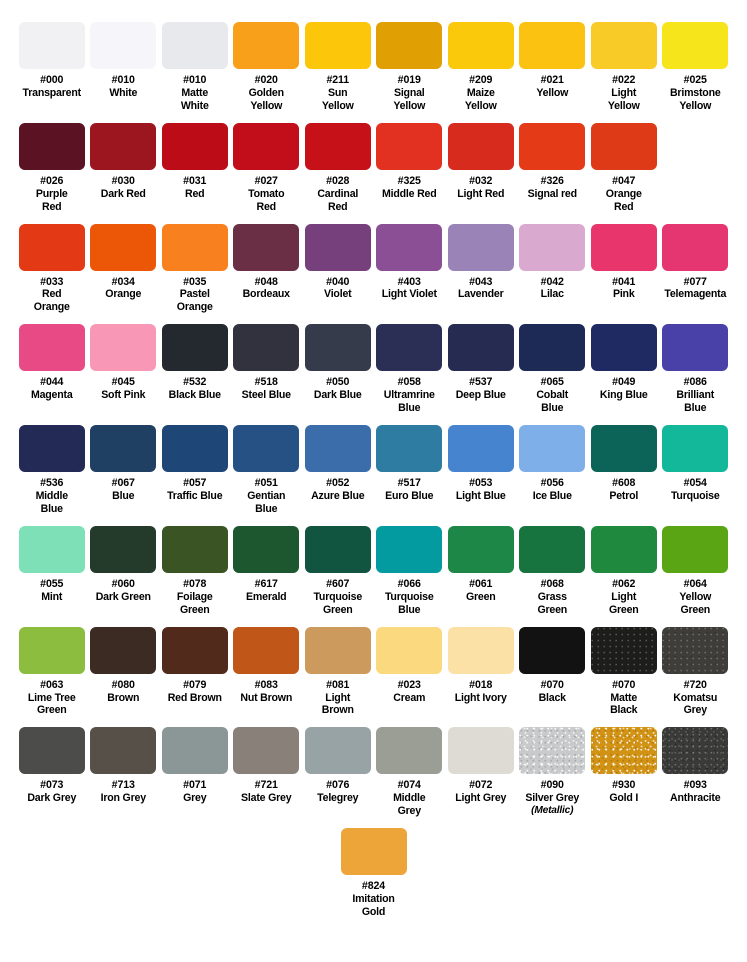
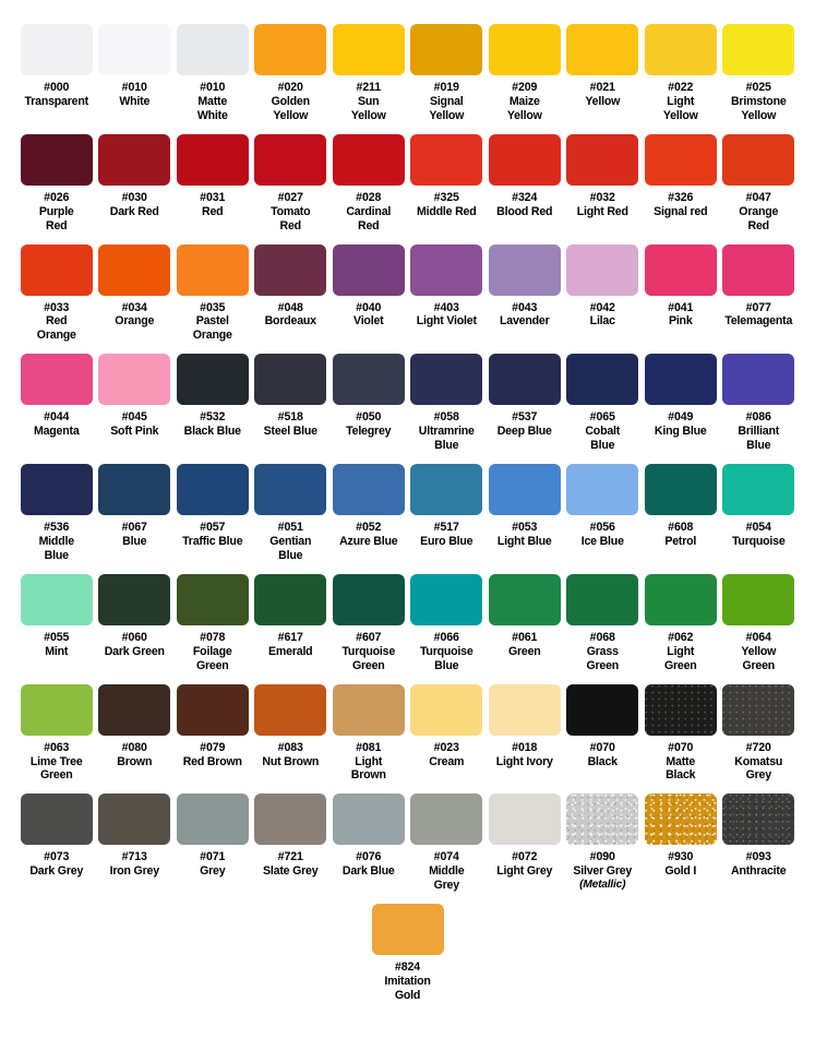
  #000
  Transparent
  #010
  White
  #010
  Matte
  White
  #020
  Golden
  Yellow
  #211
  Sun
  Yellow
  #019
  Signal
  Yellow
  #209
  Maize
  Yellow
  #021
  Yellow
  #022
  Light
  Yellow
  #025
  Brimstone
  Yellow
  #026
  Purple
  Red
  #030
  Dark Red
  #031
  Red
  #027
  Tomato
  Red
  #028
  Cardinal
  Red
  #325
  Middle Red
+ #324
+ Blood Red
  #032
  Light Red
  #326
  Signal red
  #047
  Orange
  Red
  #033
  Red
  Orange
  #034
  Orange
  #035
  Pastel
  Orange
  #048
  Bordeaux
  #040
  Violet
  #403
  Light Violet
  #043
  Lavender
  #042
  Lilac
  #041
  Pink
  #077
  Telemagenta
  #044
  Magenta
  #045
  Soft Pink
  #532
  Black Blue
  #518
  Steel Blue
  #050
- Dark Blue
+ Telegrey
  #058
  Ultramrine
  Blue
  #537
  Deep Blue
  #065
  Cobalt
  Blue
  #049
  King Blue
  #086
  Brilliant
  Blue
  #536
  Middle
  Blue
  #067
  Blue
  #057
  Traffic Blue
  #051
  Gentian
  Blue
  #052
  Azure Blue
  #517
  Euro Blue
  #053
  Light Blue
  #056
  Ice Blue
  #608
  Petrol
  #054
  Turquoise
  #055
  Mint
  #060
  Dark Green
  #078
  Foilage
  Green
  #617
  Emerald
  #607
  Turquoise
  Green
  #066
  Turquoise
  Blue
  #061
  Green
  #068
  Grass
  Green
  #062
  Light
  Green
  #064
  Yellow
  Green
  #063
  Lime Tree
  Green
  #080
  Brown
  #079
  Red Brown
  #083
  Nut Brown
  #081
  Light
  Brown
  #023
  Cream
  #018
  Light Ivory
  #070
  Black
  #070
  Matte
  Black
  #720
  Komatsu
  Grey
  #073
  Dark Grey
  #713
  Iron Grey
  #071
  Grey
  #721
  Slate Grey
  #076
- Telegrey
+ Dark Blue
  #074
  Middle
  Grey
  #072
  Light Grey
  #090
  Silver Grey
  (Metallic)
  #930
  Gold I
  #093
  Anthracite
  #824
  Imitation
  Gold
